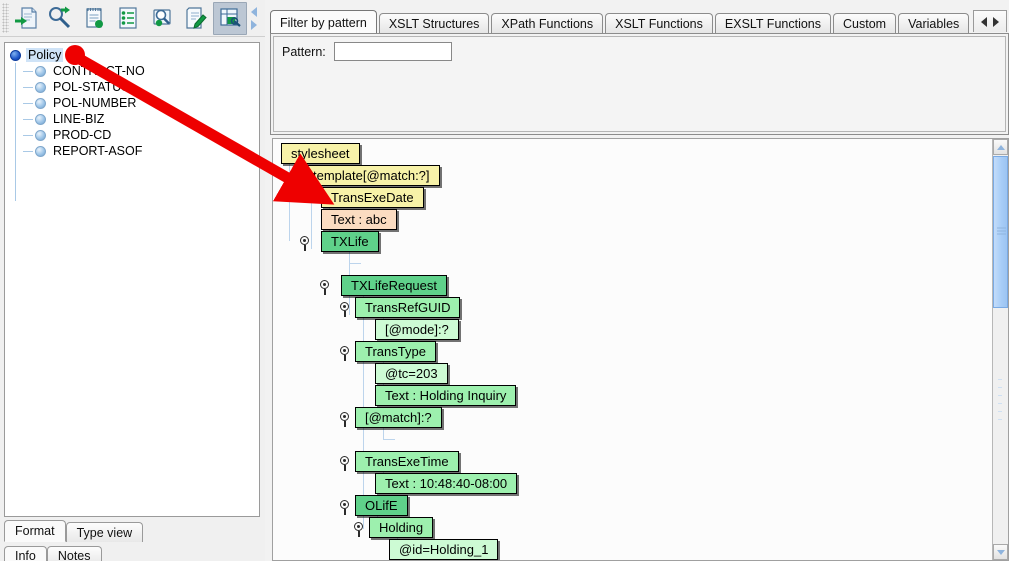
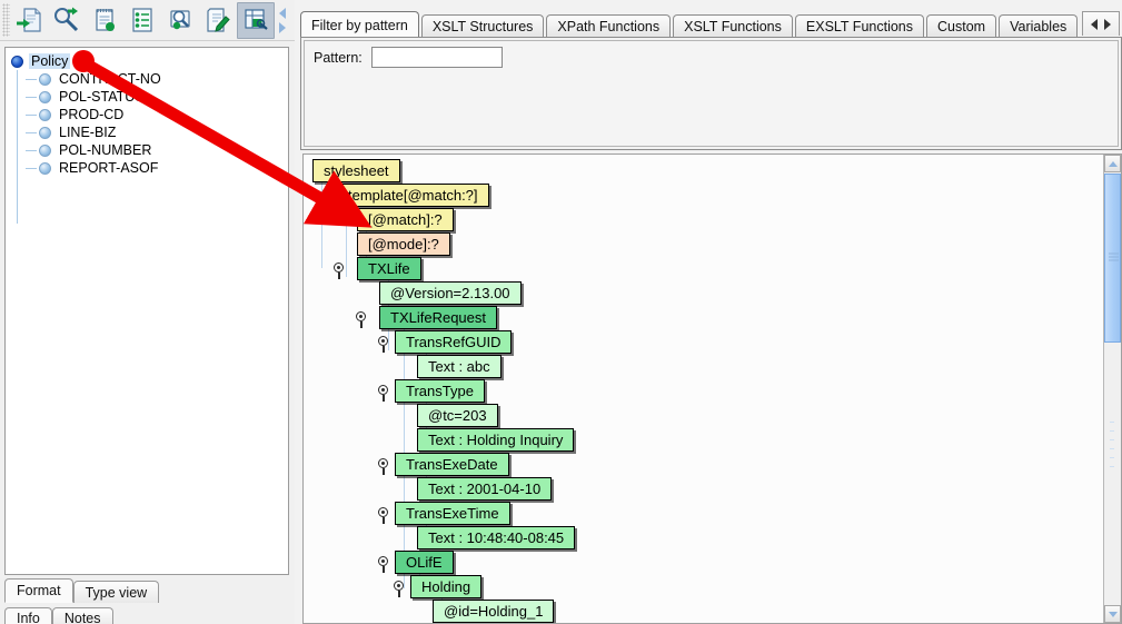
  Policy
  CONTT-NO
  POL-STATU
- POL-NUMBER
+ PROD-CD
  LINE-BIZ
- PROD-CD
+ POL-NUMBER
  REPORT-ASOF
  Format
  Type view
  Info
  Notes
  Filter by pattern
  XSLT Structures
  XPath Functions
  XSLT Functions
  EXSLT Functions
  Custom
  Variables
  Pattern:
  stylesheet
  template[@match:?]
- TransExeDate
+ [@match]:?
- Text : abc
+ [@mode]:?
  TXLife
+ @Version=2.13.00
  TXLifeRequest
  TransRefGUID
- [@mode]:?
+ Text : abc
  TransType
  @tc=203
  Text : Holding Inquiry
- [@match]:?
+ TransExeDate
+ Text : 2001-04-10
  TransExeTime
- Text : 10:48:40-08:00
+ Text : 10:48:40-08:45
  OLifE
  Holding
  @id=Holding_1
